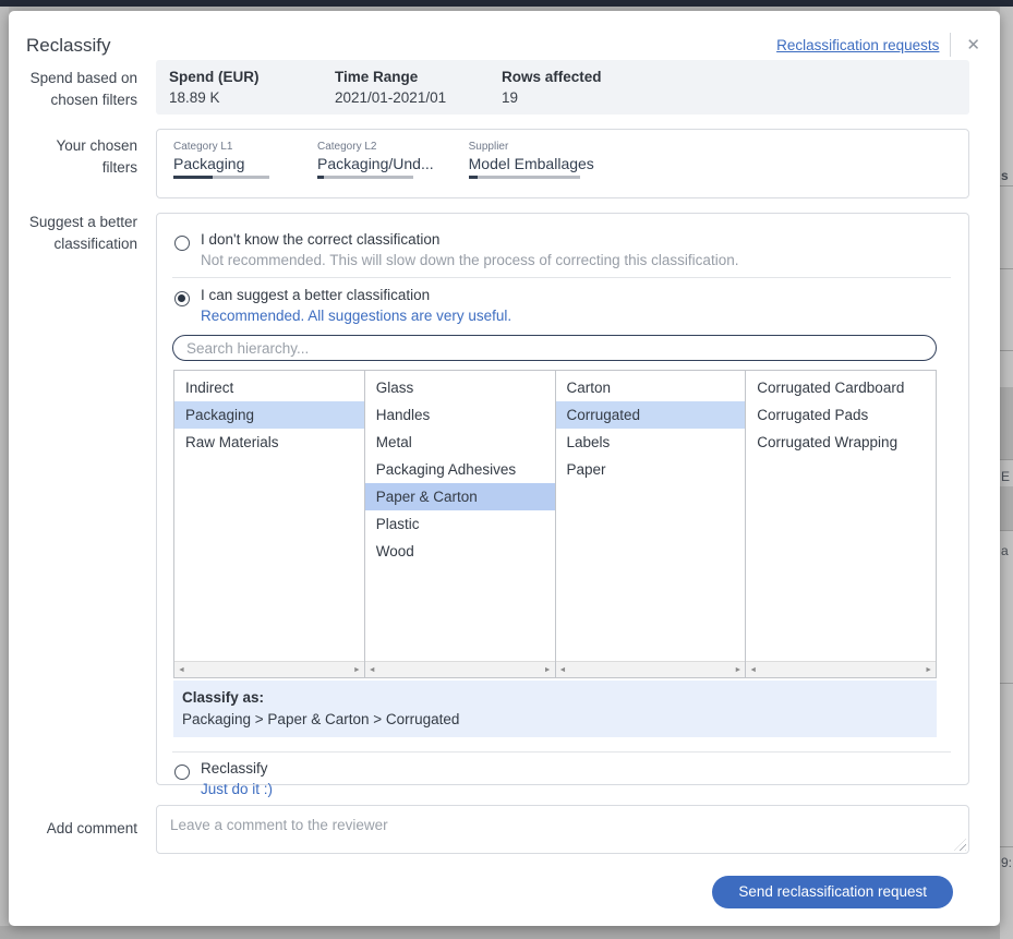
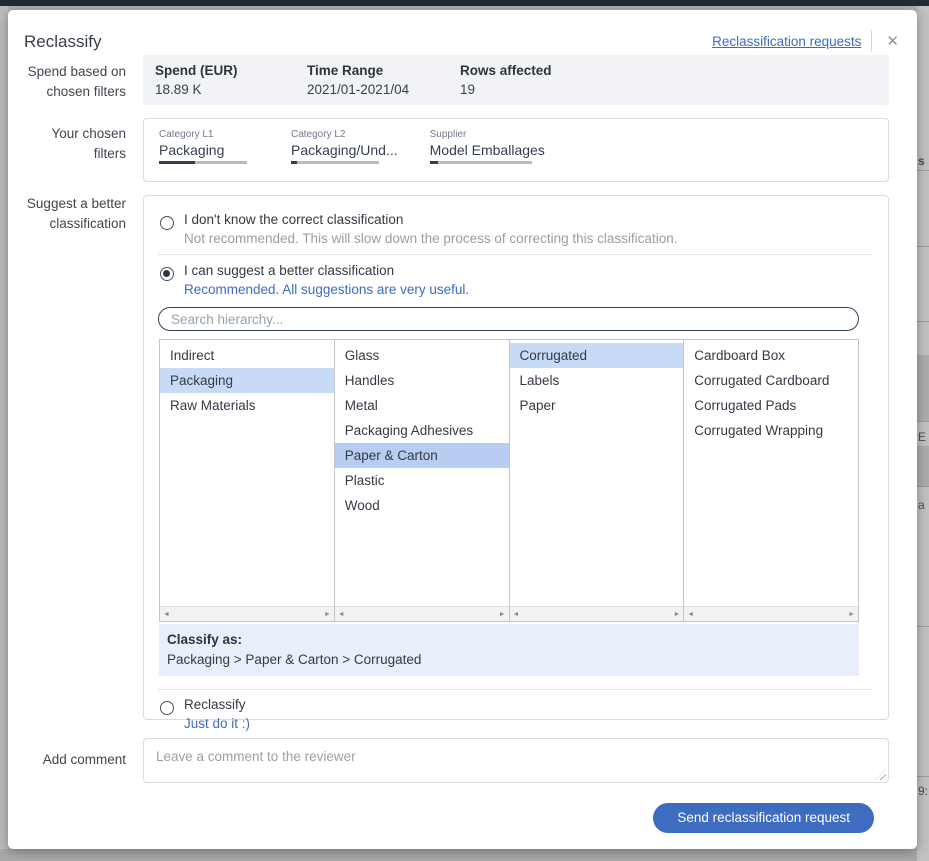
  s
  E
  a
  9:
  Reclassify
  Reclassification requests
  ✕
  Spend based on
  chosen filters
  Your chosen
  filters
  Suggest a better
  classification
  Add comment
  Spend (EUR)
  18.89 K
  Time Range
- 2021/01-2021/01
+ 2021/01-2021/04
  Rows affected
  19
  Category L1
  Packaging
  Category L2
  Packaging/Und...
  Supplier
  Model Emballages
  I don't know the correct classification
  Not recommended. This will slow down the process of correcting this classification.
  I can suggest a better classification
  Recommended. All suggestions are very useful.
  Search hierarchy...
  Indirect
  Packaging
  Raw Materials
  Glass
  Handles
  Metal
  Packaging Adhesives
  Paper & Carton
  Plastic
  Wood
- Carton
  Corrugated
  Labels
  Paper
+ Cardboard Box
  Corrugated Cardboard
  Corrugated Pads
  Corrugated Wrapping
  Classify as:
  Packaging > Paper & Carton > Corrugated
  Reclassify
  Just do it :)
  Leave a comment to the reviewer
  Send reclassification request
